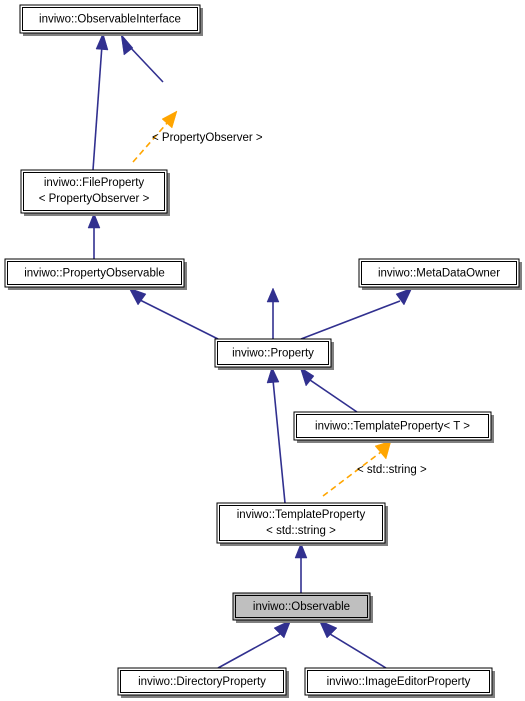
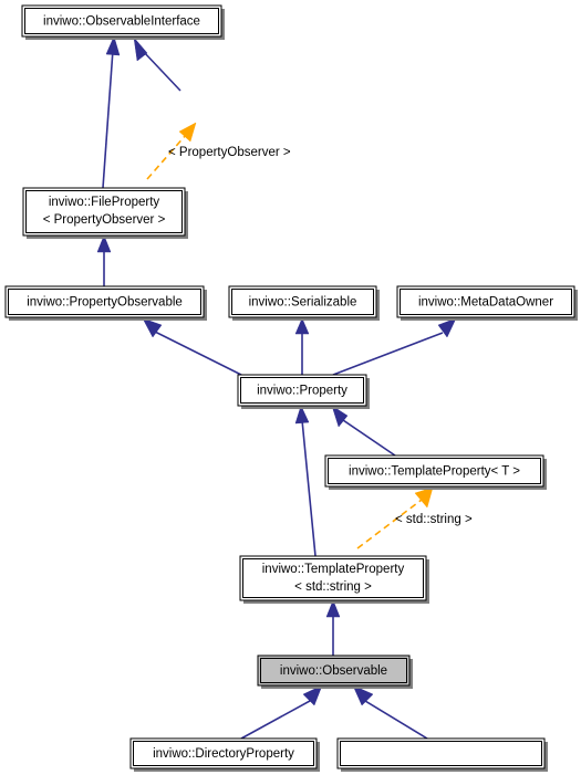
  < PropertyObserver >
  < std::string >
  inviwo::ObservableInterface
  inviwo::FileProperty
  < PropertyObserver >
  inviwo::PropertyObservable
+ inviwo::Serializable
  inviwo::MetaDataOwner
  inviwo::Property
  inviwo::TemplateProperty< T >
  inviwo::TemplateProperty
  < std::string >
  inviwo::Observable
  inviwo::DirectoryProperty
- inviwo::ImageEditorProperty
